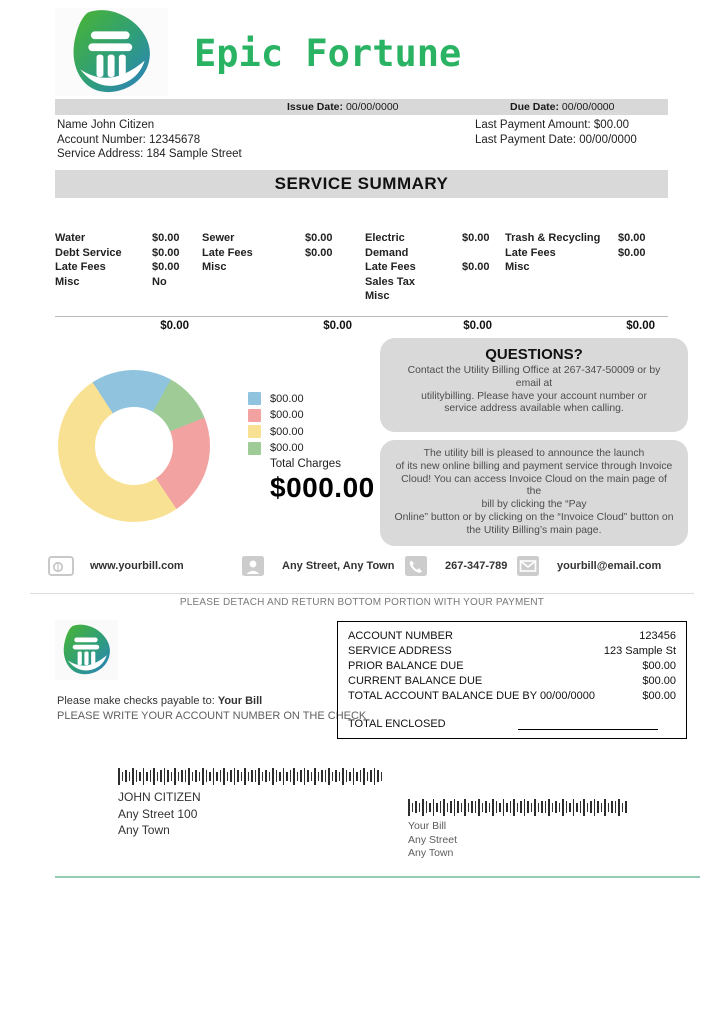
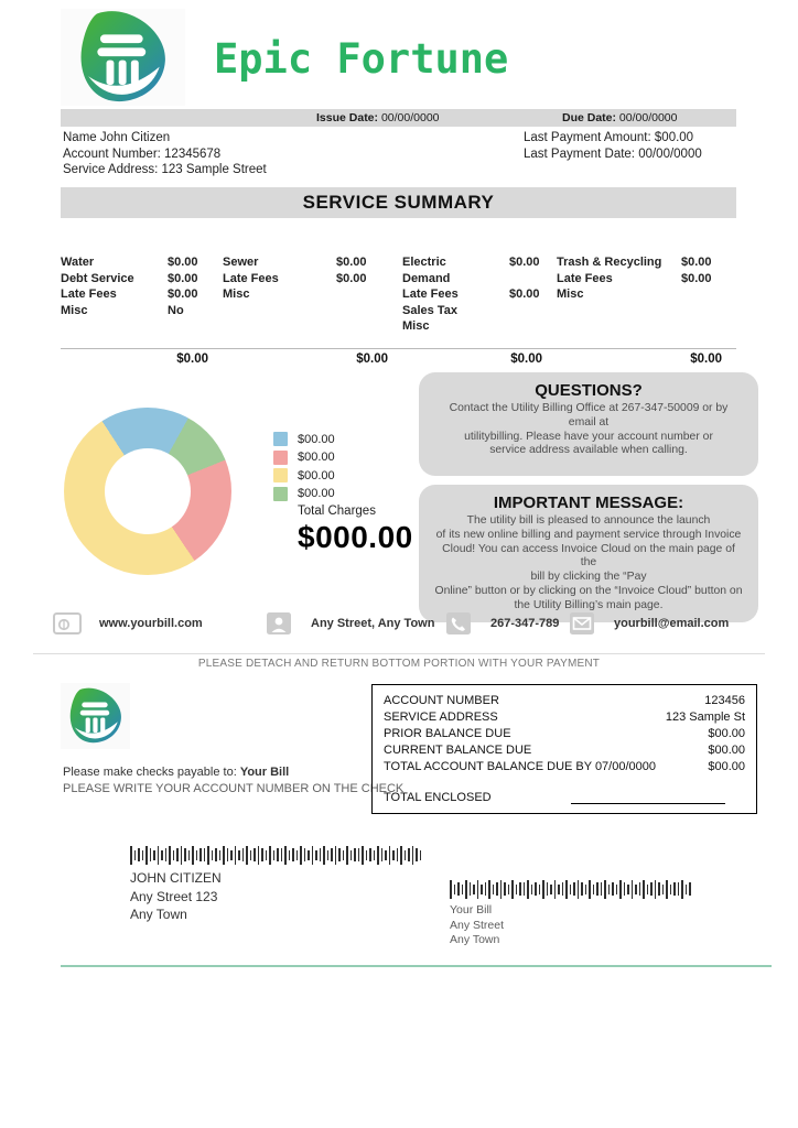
  Epic Fortune
  Issue Date: 00/00/0000
  Due Date: 00/00/0000
  Name John Citizen
  Account Number: 12345678
- Service Address: 184 Sample Street
+ Service Address: 123 Sample Street
  Last Payment Amount: $00.00
  Last Payment Date: 00/00/0000
  SERVICE SUMMARY
  Water
  $0.00
  Debt Service
  $0.00
  Late Fees
  $0.00
  Misc
  No
  Sewer
  $0.00
  Late Fees
  $0.00
  Misc
  Electric
  $0.00
  Demand
  Late Fees
  $0.00
  Sales Tax
  Misc
  Trash & Recycling
  $0.00
  Late Fees
  $0.00
  Misc
  $0.00
  $0.00
  $0.00
  $0.00
  $00.00
  $00.00
  $00.00
  $00.00
  Total Charges
  $000.00
  QUESTIONS?
  Contact the Utility Billing Office at 267-347-50009 or by email at
  utilitybilling. Please have your account number or
  service address available when calling.
+ IMPORTANT MESSAGE:
  The utility bill is pleased to announce the launch
  of its new online billing and payment service through Invoice
  Cloud! You can access Invoice Cloud on the main page of the
  bill by clicking the “Pay
  Online” button or by clicking on the “Invoice Cloud” button on
  the Utility Billing’s main page.
  www.yourbill.com
  Any Street, Any Town
  267-347-789
  yourbill@email.com
  PLEASE DETACH AND RETURN BOTTOM PORTION WITH YOUR PAYMENT
  Please make checks payable to: Your Bill
  PLEASE WRITE YOUR ACCOUNT NUMBER ON THE CHECK
  ACCOUNT NUMBER
  123456
  SERVICE ADDRESS
  123 Sample St
  PRIOR BALANCE DUE
  $00.00
  CURRENT BALANCE DUE
  $00.00
- TOTAL ACCOUNT BALANCE DUE BY 00/00/0000
+ TOTAL ACCOUNT BALANCE DUE BY 07/00/0000
  $00.00
  TOTAL ENCLOSED
  JOHN CITIZEN
- Any Street 100
+ Any Street 123
  Any Town
  Your Bill
  Any Street
  Any Town
